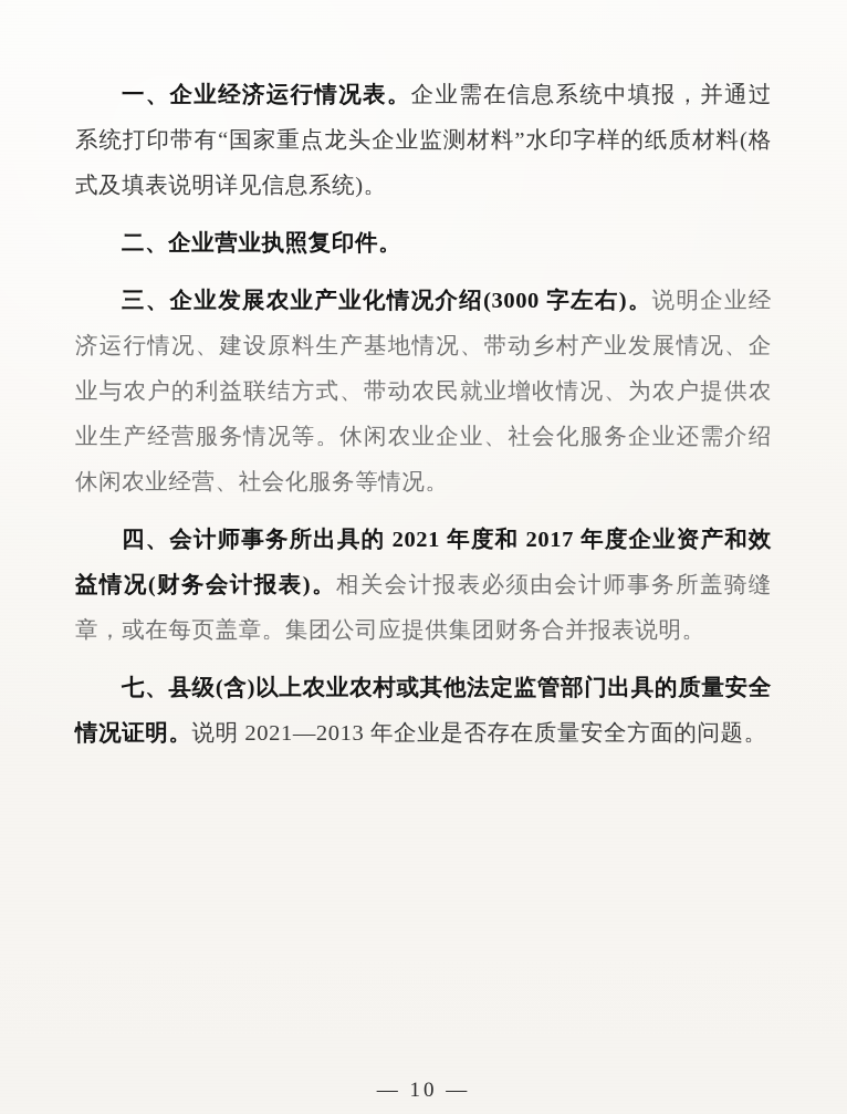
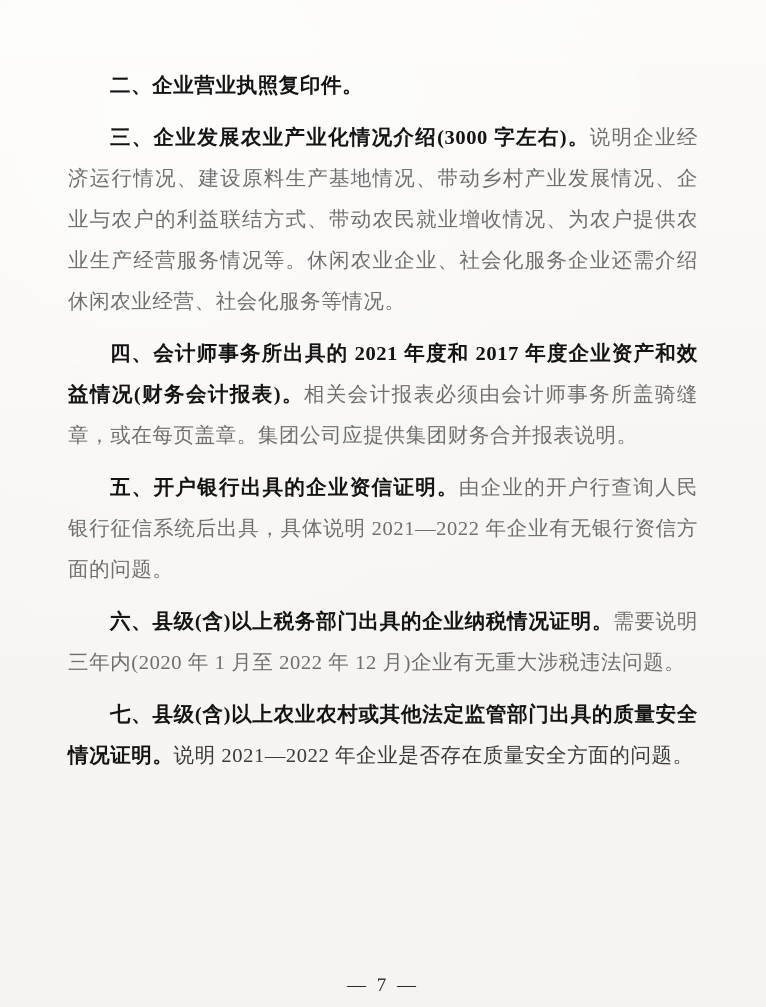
- 一、企业经济运行情况表。企业需在信息系统中填报，并通过系统打印带有“国家重点龙头企业监测材料”水印字样的纸质材料(格式及填表说明详见信息系统)。
  二、企业营业执照复印件。
  三、企业发展农业产业化情况介绍(3000 字左右)。说明企业经济运行情况、建设原料生产基地情况、带动乡村产业发展情况、企业与农户的利益联结方式、带动农民就业增收情况、为农户提供农业生产经营服务情况等。休闲农业企业、社会化服务企业还需介绍休闲农业经营、社会化服务等情况。
  四、会计师事务所出具的 2021 年度和 2017 年度企业资产和效益情况(财务会计报表)。相关会计报表必须由会计师事务所盖骑缝章，或在每页盖章。集团公司应提供集团财务合并报表说明。
+ 五、开户银行出具的企业资信证明。由企业的开户行查询人民银行征信系统后出具，具体说明 2021—2022 年企业有无银行资信方面的问题。
+ 六、县级(含)以上税务部门出具的企业纳税情况证明。需要说明三年内(2020 年 1 月至 2022 年 12 月)企业有无重大涉税违法问题。
- 七、县级(含)以上农业农村或其他法定监管部门出具的质量安全情况证明。说明 2021—2013 年企业是否存在质量安全方面的问题。
+ 七、县级(含)以上农业农村或其他法定监管部门出具的质量安全情况证明。说明 2021—2022 年企业是否存在质量安全方面的问题。
- — 10 —
+ — 7 —
